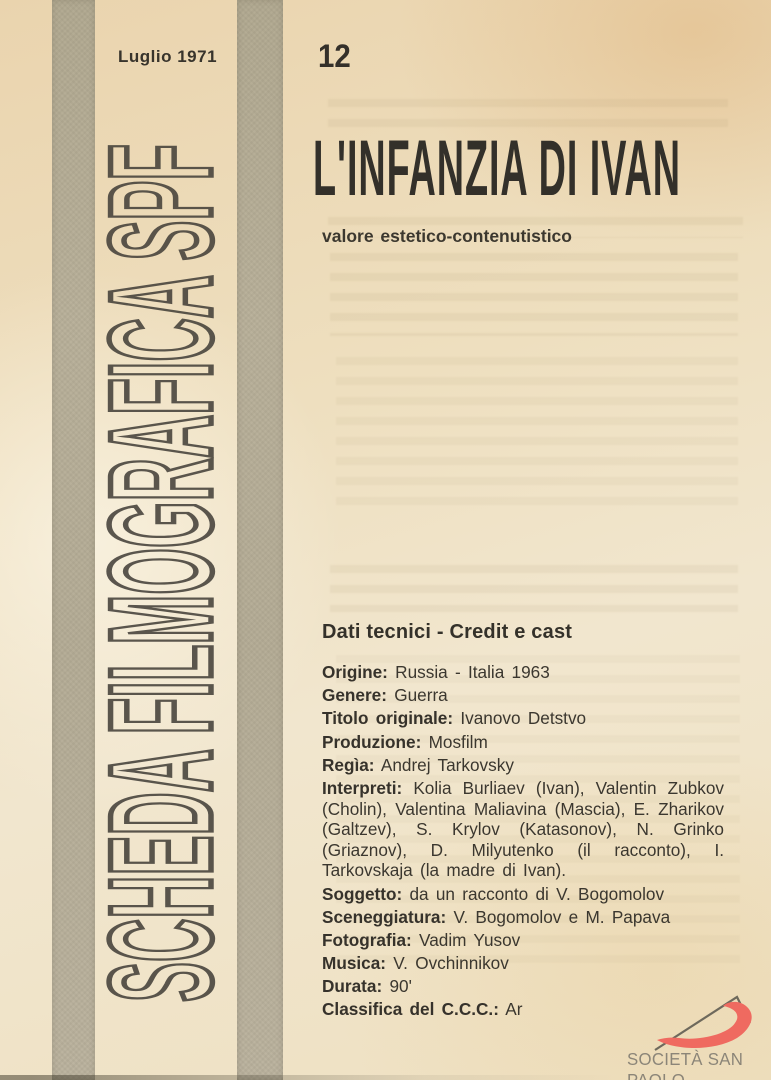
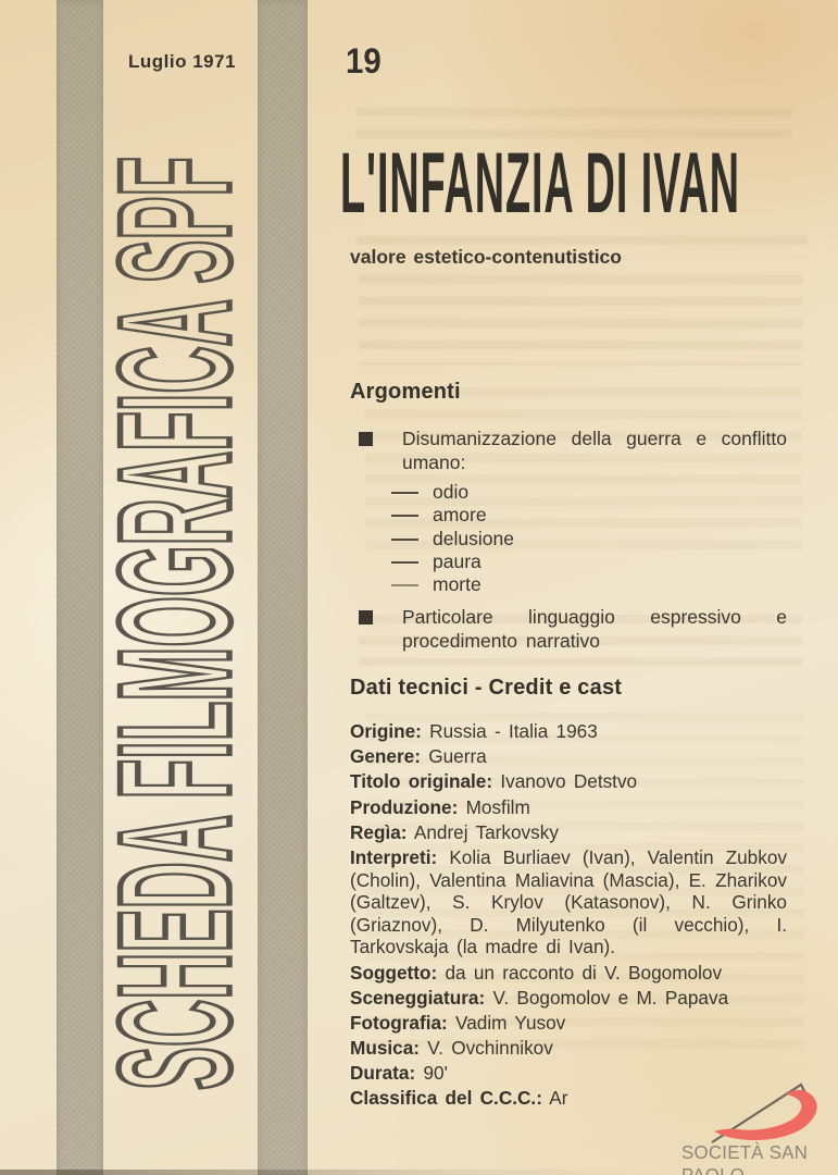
  Luglio 1971
- 12
+ 19
  L'INFANZIA DI IVAN
  valore estetico-contenutistico
+ Argomenti
+ Disumanizzazione della guerra e conflitto umano:
+ odio
+ amore
+ delusione
+ paura
+ morte
+ Particolare linguaggio espressivo e procedimento narrativo
  Dati tecnici - Credit e cast
  Origine: Russia - Italia 1963
  Genere: Guerra
  Titolo originale: Ivanovo Detstvo
  Produzione: Mosfilm
  Regìa: Andrej Tarkovsky
- Interpreti: Kolia Burliaev (Ivan), Valentin Zubkov (Cholin), Valentina Maliavina (Mascia), E. Zharikov (Galtzev), S. Krylov (Katasonov), N. Grinko (Griaznov), D. Milyutenko (il racconto), I. Tarkovskaja (la madre di Ivan).
+ Interpreti: Kolia Burliaev (Ivan), Valentin Zubkov (Cholin), Valentina Maliavina (Mascia), E. Zharikov (Galtzev), S. Krylov (Katasonov), N. Grinko (Griaznov), D. Milyutenko (il vecchio), I. Tarkovskaja (la madre di Ivan).
  Soggetto: da un racconto di V. Bogomolov
  Sceneggiatura: V. Bogomolov e M. Papava
  Fotografia: Vadim Yusov
  Musica: V. Ovchinnikov
  Durata: 90'
  Classifica del C.C.C.: Ar
